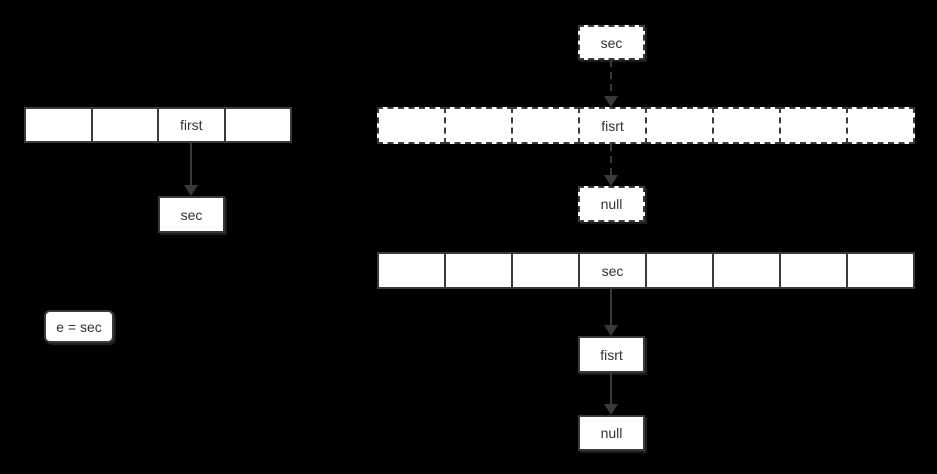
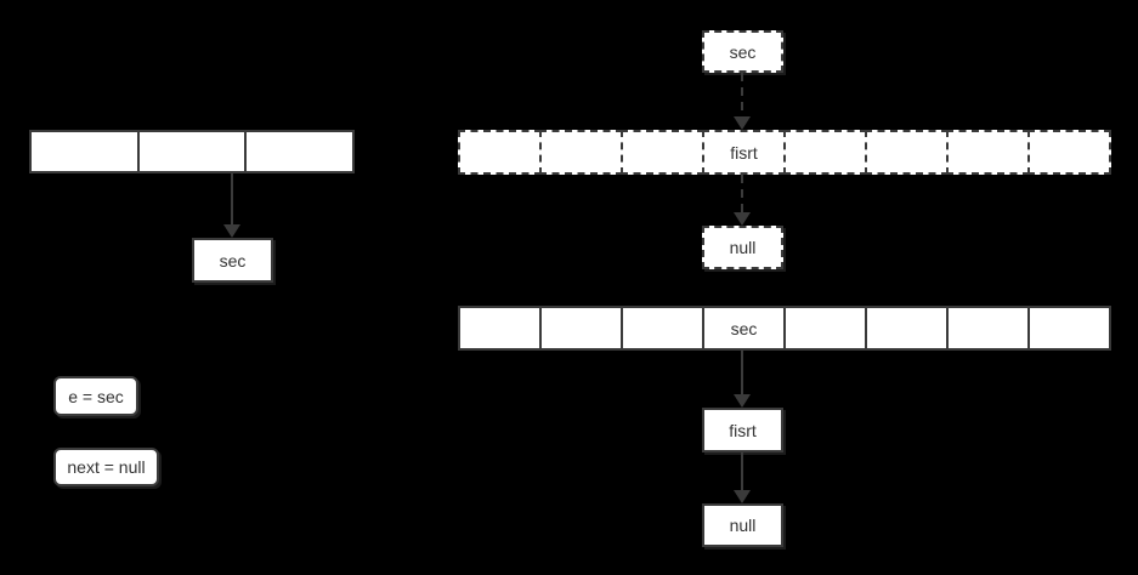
- first
  sec
  e = sec
+ next = null
  sec
  fisrt
  null
  sec
  fisrt
  null
